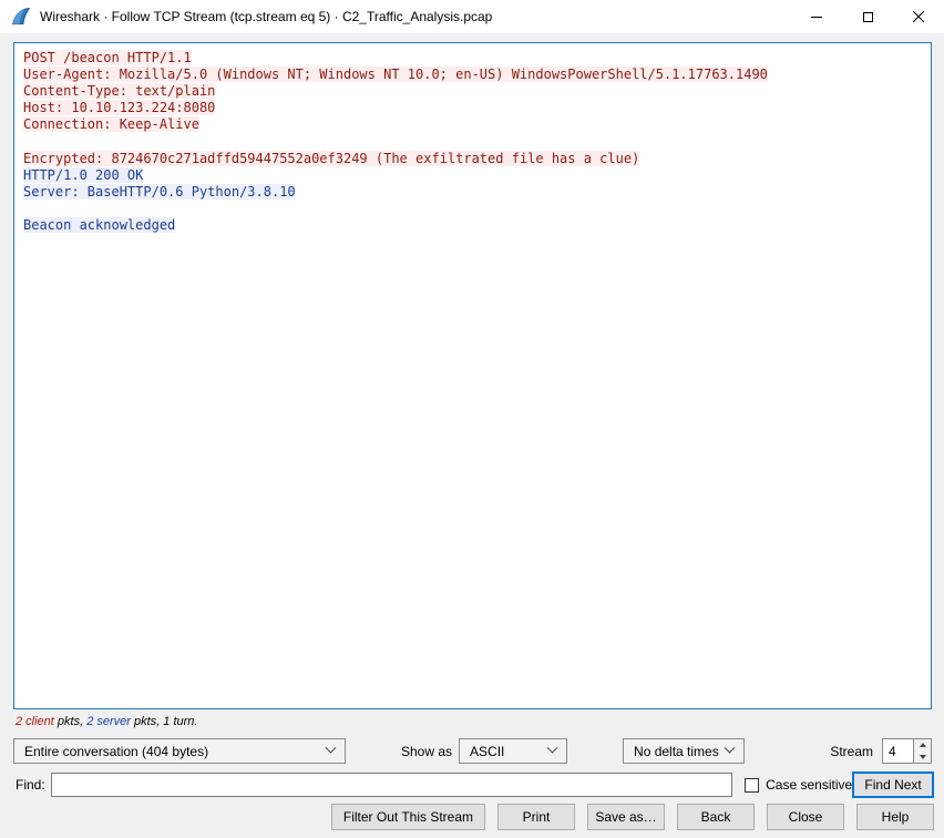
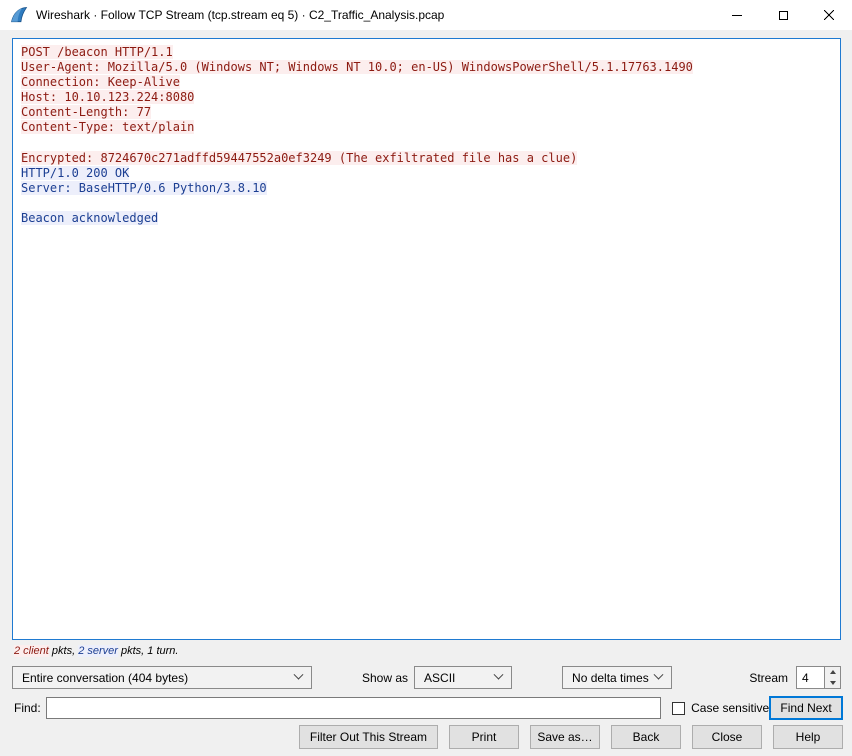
  Wireshark · Follow TCP Stream (tcp.stream eq 5) · C2_Traffic_Analysis.pcap
  POST /beacon HTTP/1.1
  User-Agent: Mozilla/5.0 (Windows NT; Windows NT 10.0; en-US) WindowsPowerShell/5.1.17763.1490
- Content-Type: text/plain
+ Connection: Keep-Alive
  Host: 10.10.123.224:8080
+ Content-Length: 77
- Connection: Keep-Alive
+ Content-Type: text/plain
  Encrypted: 8724670c271adffd59447552a0ef3249 (The exfiltrated file has a clue)
  HTTP/1.0 200 OK
  Server: BaseHTTP/0.6 Python/3.8.10
  Beacon acknowledged
  2 client pkts, 2 server pkts, 1 turn.
  Entire conversation (404 bytes)
  Show as
  ASCII
  No delta times
  Stream
  4
  Find:
  Case sensitive
  Find Next
  Filter Out This Stream
  Print
  Save as…
  Back
  Close
  Help
